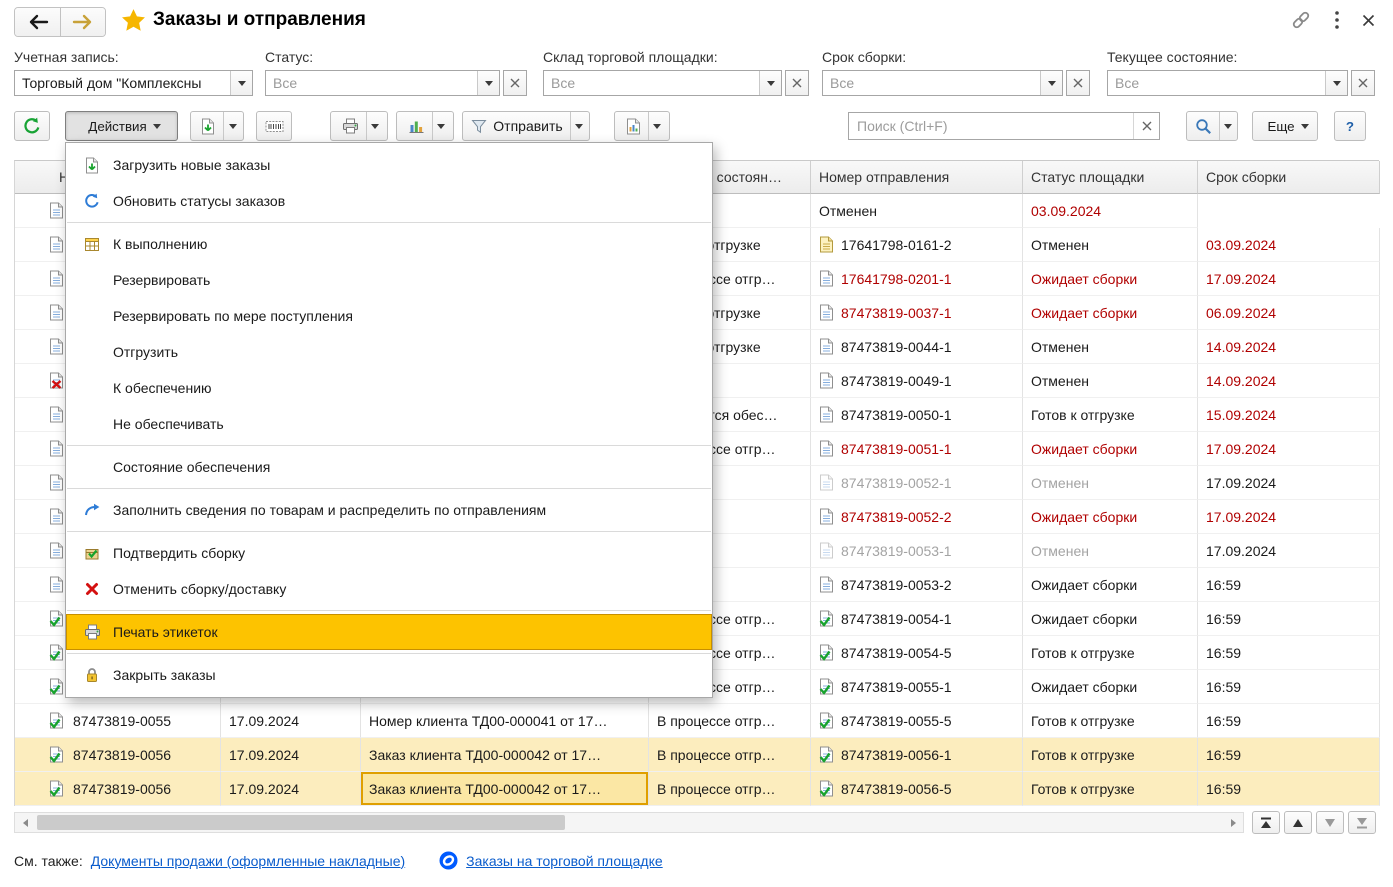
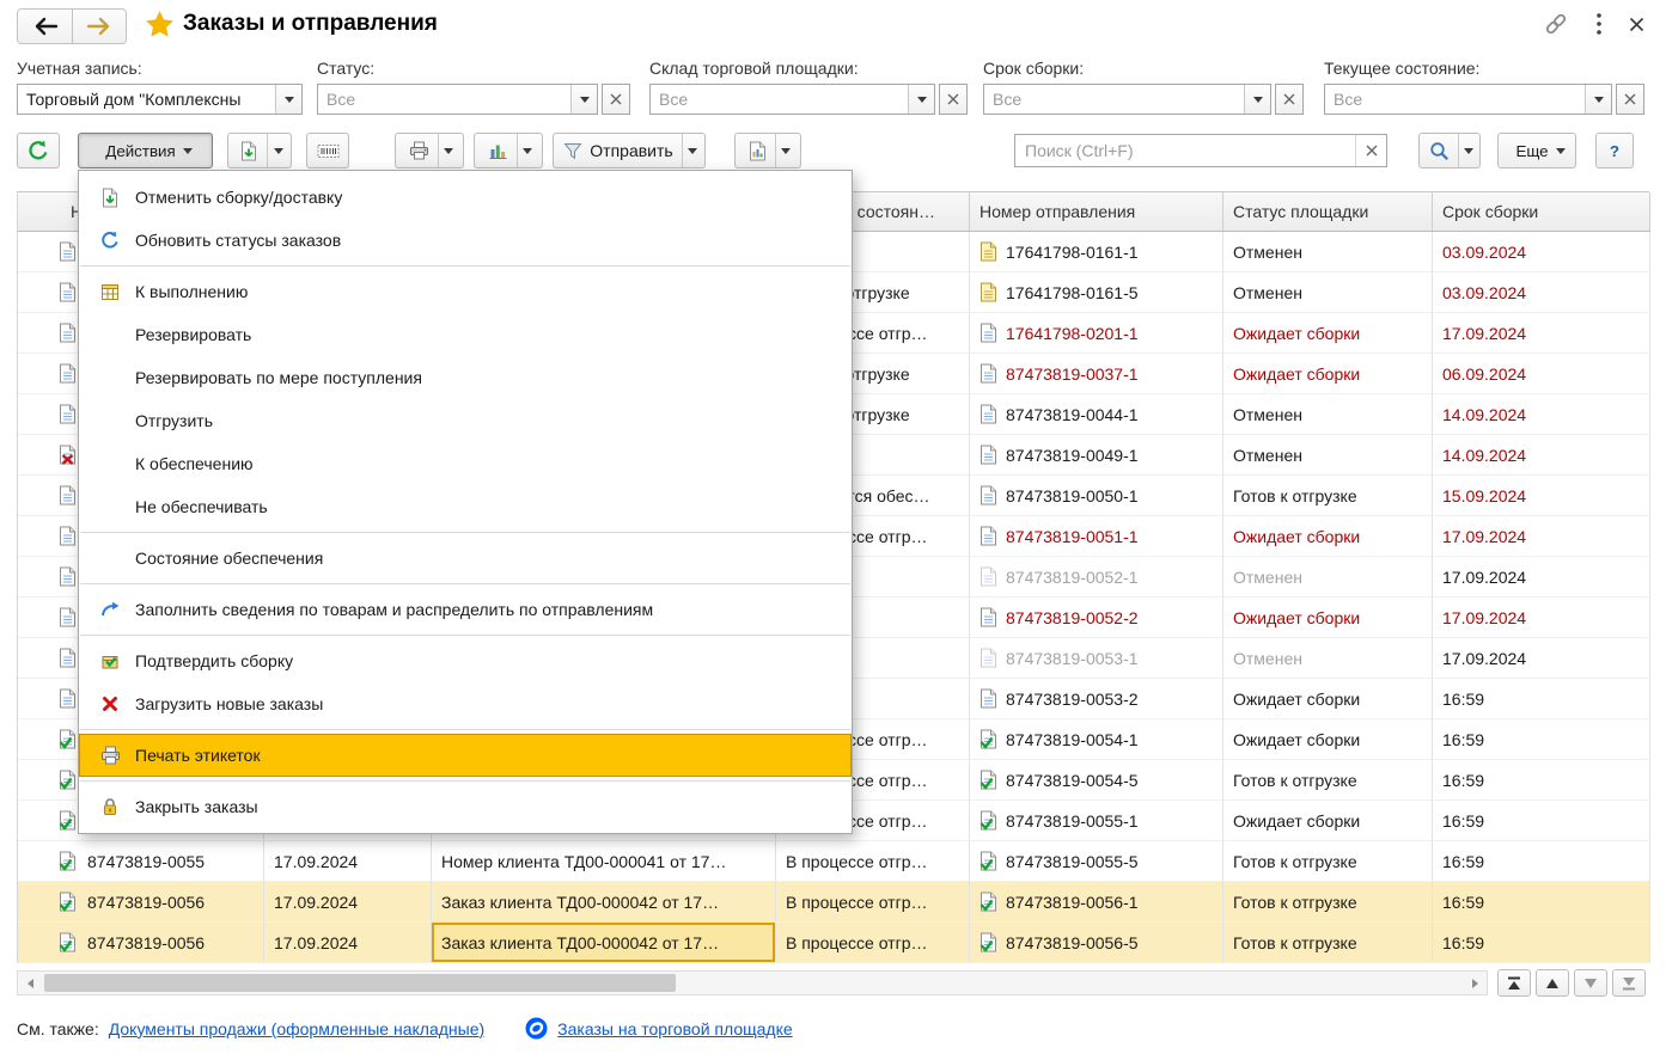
  Заказы и отправления
  Действия
  Отправить
  Поиск (Ctrl+F)
  Еще
  ?
  Номер отправления
  Статус площадки
  Срок сборки
+ 17641798-0161-1
  Отменен
  03.09.2024
- 17641798-0161-2
+ 17641798-0161-5
  Отменен
  03.09.2024
  17641798-0201-1
  Ожидает сборки
  17.09.2024
  87473819-0037-1
  Ожидает сборки
  06.09.2024
  87473819-0044-1
  Отменен
  14.09.2024
  87473819-0049-1
  Отменен
  14.09.2024
  87473819-0050-1
  Готов к отгрузке
  15.09.2024
  87473819-0051-1
  Ожидает сборки
  17.09.2024
  87473819-0052-1
  Отменен
  17.09.2024
  87473819-0052-2
  Ожидает сборки
  17.09.2024
  87473819-0053-1
  Отменен
  17.09.2024
  87473819-0053-2
  Ожидает сборки
  16:59
  87473819-0054-1
  Ожидает сборки
  16:59
  87473819-0054-5
  Готов к отгрузке
  16:59
  87473819-0055-1
  Ожидает сборки
  16:59
  87473819-0055
  17.09.2024
  Номер клиента ТД00-000041 от 17…
  В процессе отгр…
  87473819-0055-5
  Готов к отгрузке
  16:59
  87473819-0056
  17.09.2024
  Заказ клиента ТД00-000042 от 17…
  В процессе отгр…
  87473819-0056-1
  Готов к отгрузке
  16:59
  87473819-0056
  17.09.2024
  Заказ клиента ТД00-000042 от 17…
  В процессе отгр…
  87473819-0056-5
  Готов к отгрузке
  16:59
  См. также:
  Документы продажи (оформленные накладные)
  Заказы на торговой площадке
- Загрузить новые заказы
+ Отменить сборку/доставку
  Обновить статусы заказов
  К выполнению
  Резервировать
  Резервировать по мере поступления
  Отгрузить
  К обеспечению
  Не обеспечивать
  Состояние обеспечения
  Заполнить сведения по товарам и распределить по отправлениям
  Подтвердить сборку
- Отменить сборку/доставку
+ Загрузить новые заказы
  Печать этикеток
  Закрыть заказы
  Учетная запись:
  Торговый дом "Комплексны
  Статус:
  Все
  Склад торговой площадки:
  Все
  Срок сборки:
  Все
  Текущее состояние:
  Все
